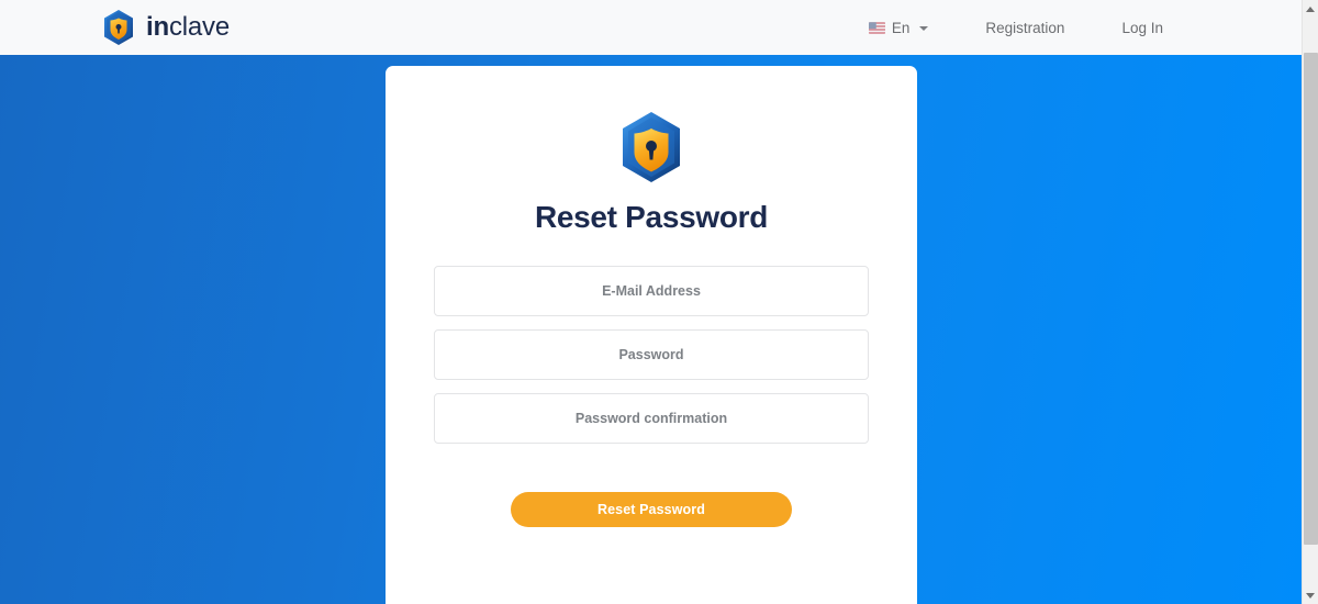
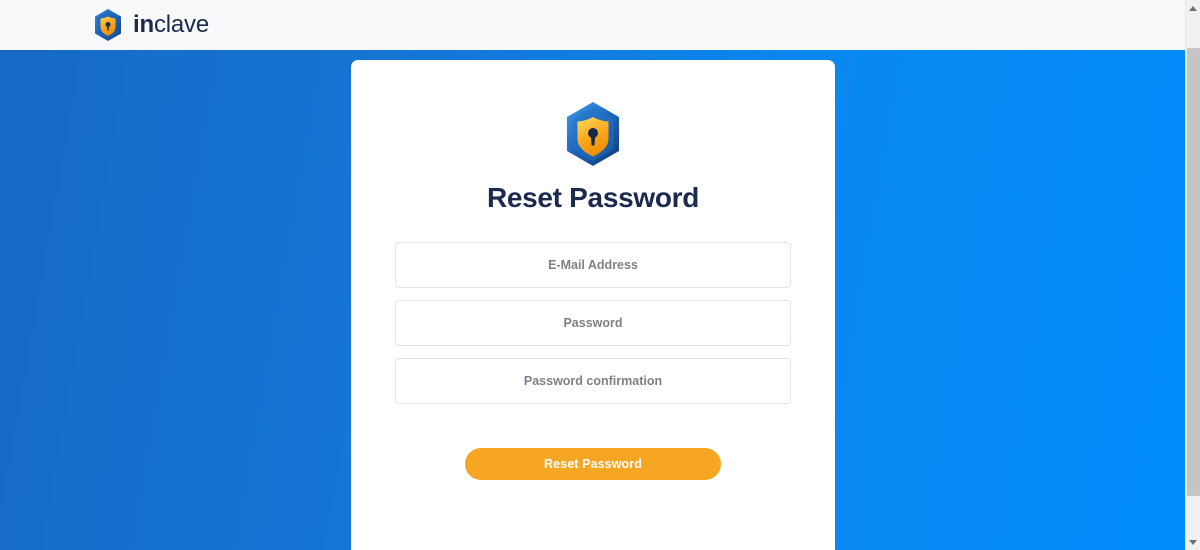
  inclave
- En
- Registration
- Log In
  Reset Password
  E-Mail Address Password Password confirmation
  Reset Password
